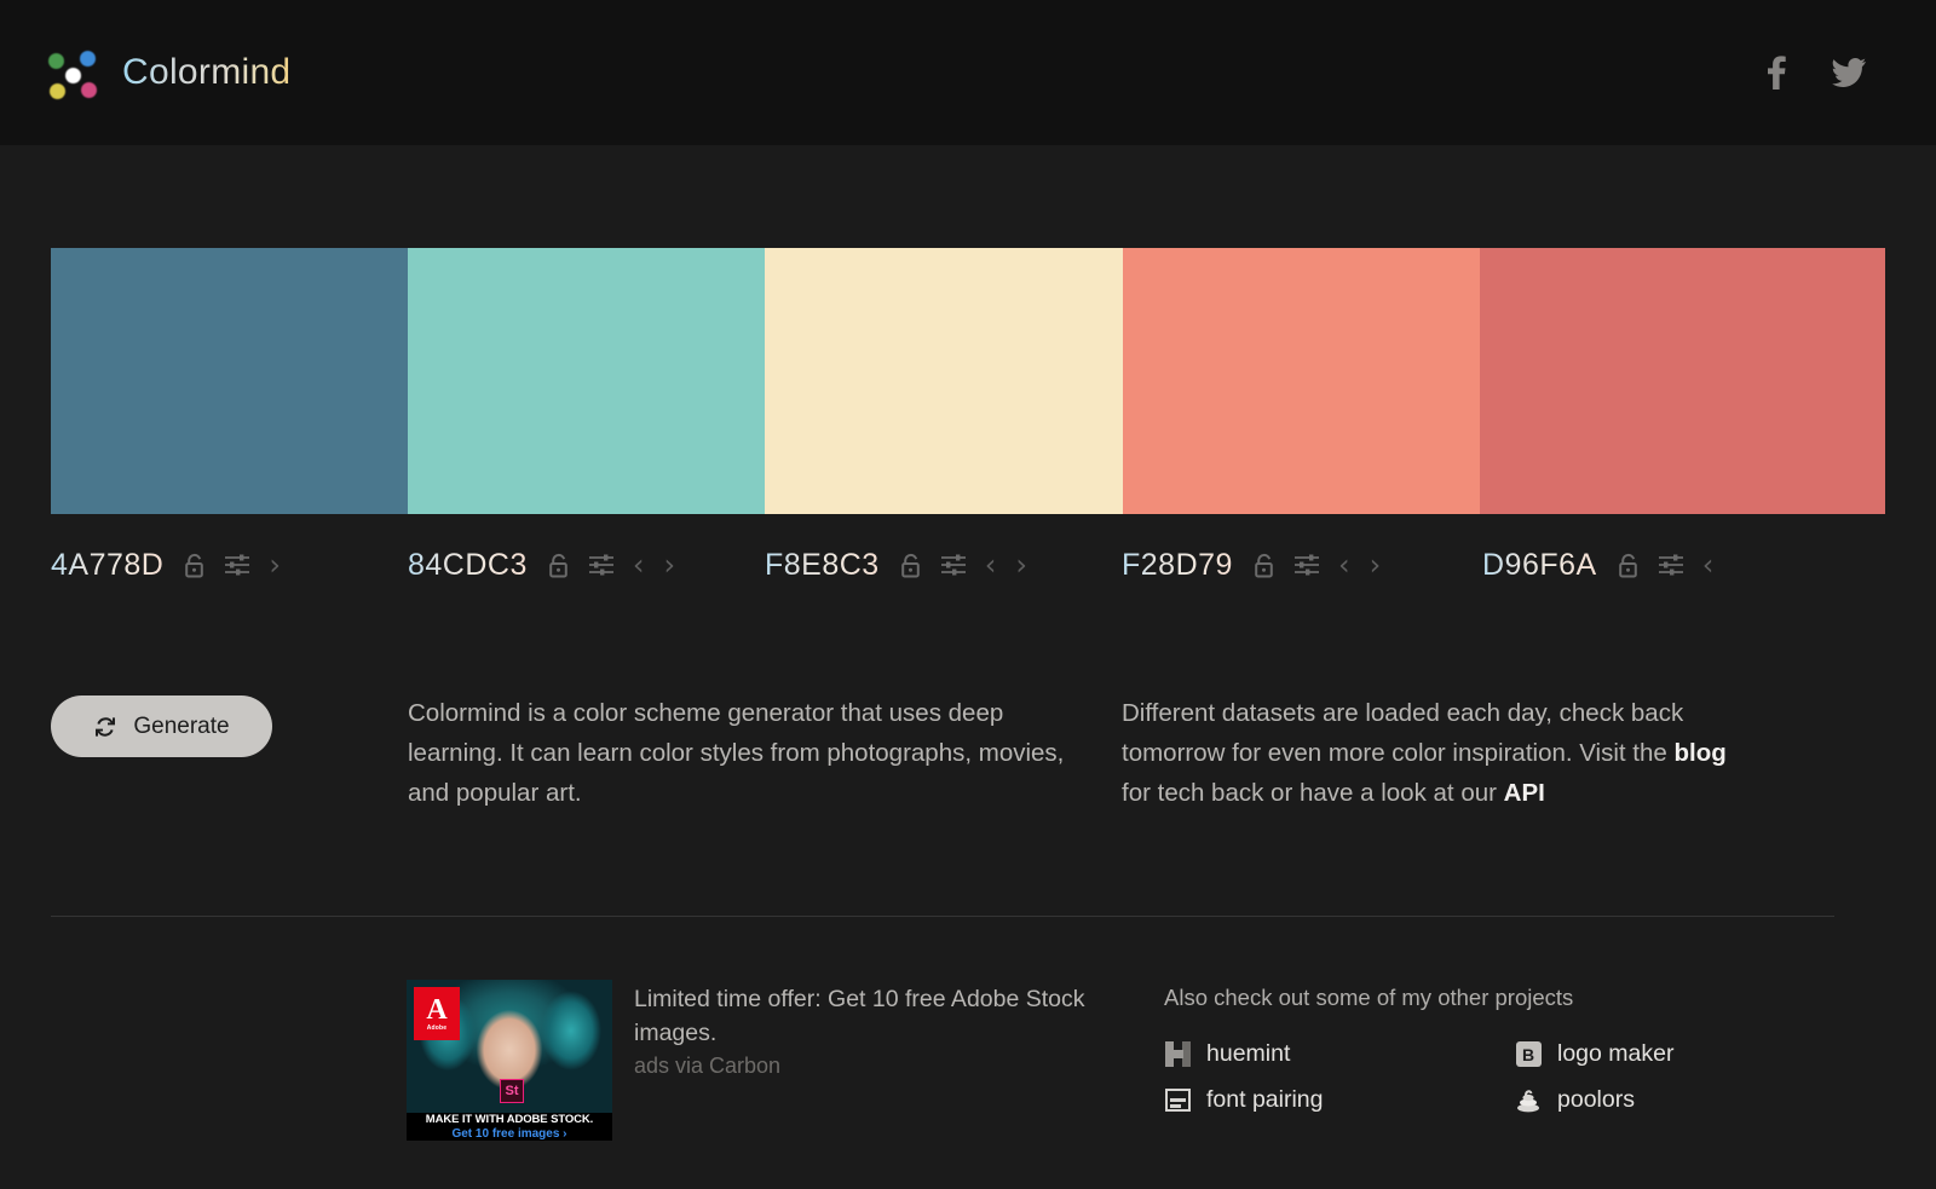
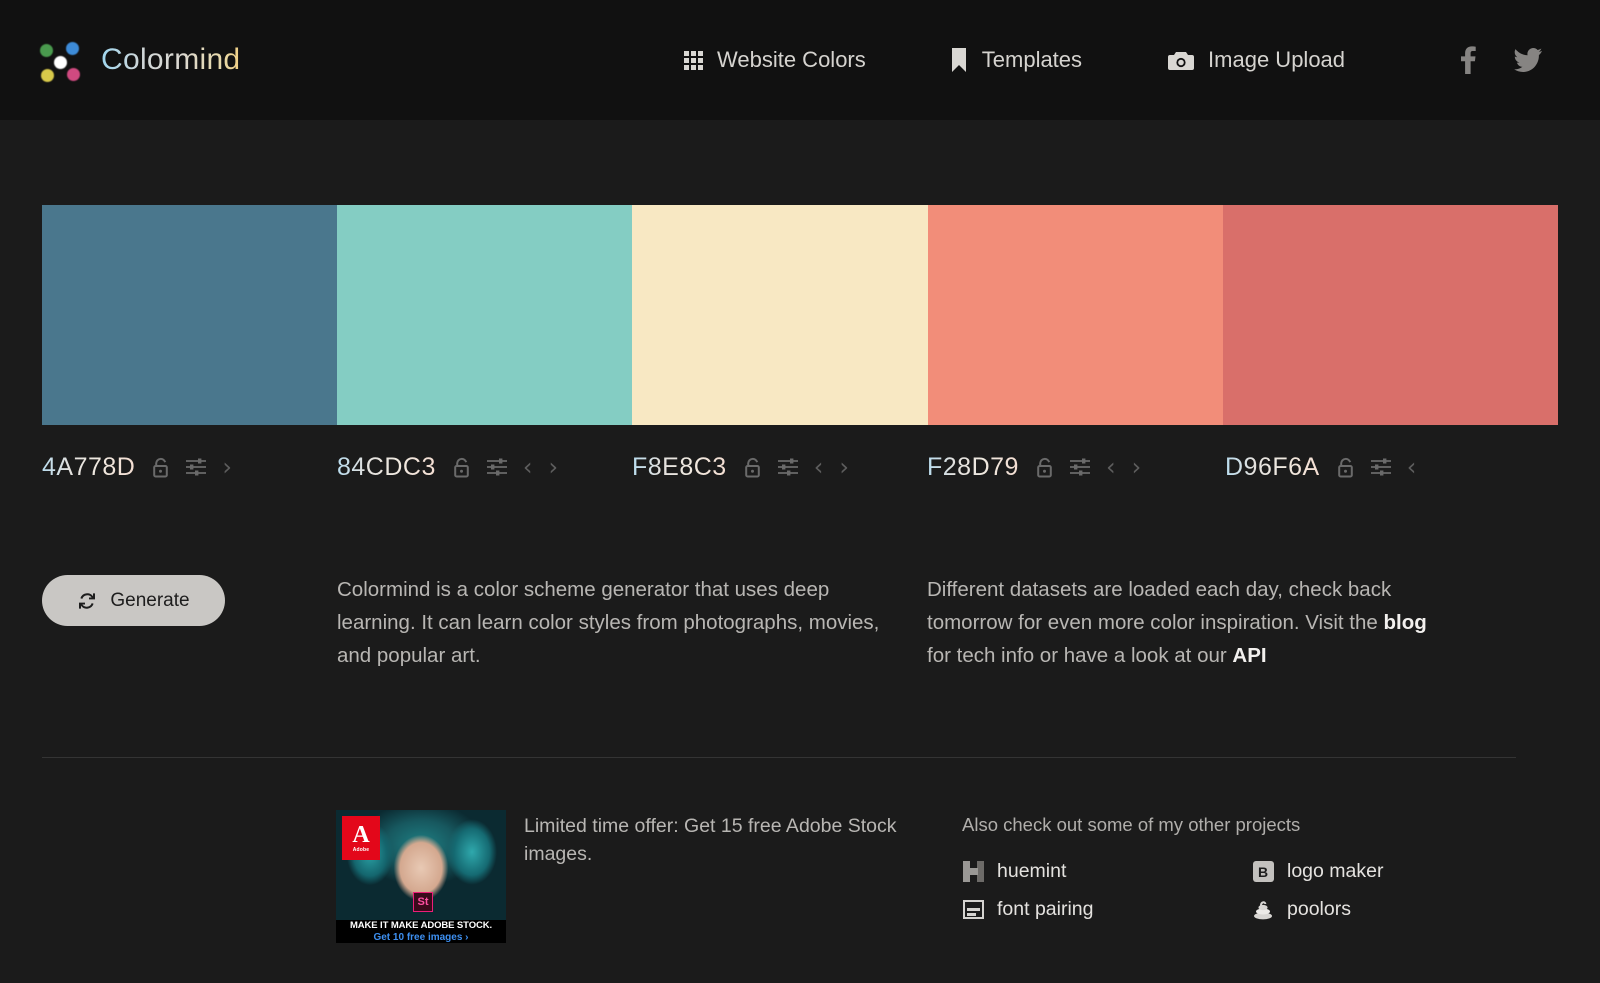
  Colormind
+ Website Colors
+ Templates
+ Image Upload
  4A778D
  ›
  84CDC3
  ‹
  ›
  F8E8C3
  ‹
  ›
  F28D79
  ‹
  ›
  D96F6A
  ‹
  Generate
  Colormind is a color scheme generator that uses deep learning. It can learn color styles from photographs, movies, and popular art.
- Different datasets are loaded each day, check back tomorrow for even more color inspiration. Visit the blog for tech back or have a look at our API
+ Different datasets are loaded each day, check back tomorrow for even more color inspiration. Visit the blog for tech info or have a look at our API
  A
  St
- MAKE IT WITH ADOBE STOCK.
+ MAKE IT MAKE ADOBE STOCK.
  Get 10 free images ›
- Limited time offer: Get 10 free Adobe Stock images.
+ Limited time offer: Get 15 free Adobe Stock images.
- ads via Carbon
  Also check out some of my other projects
  huemint
  B
  logo maker
  font pairing
  poolors
